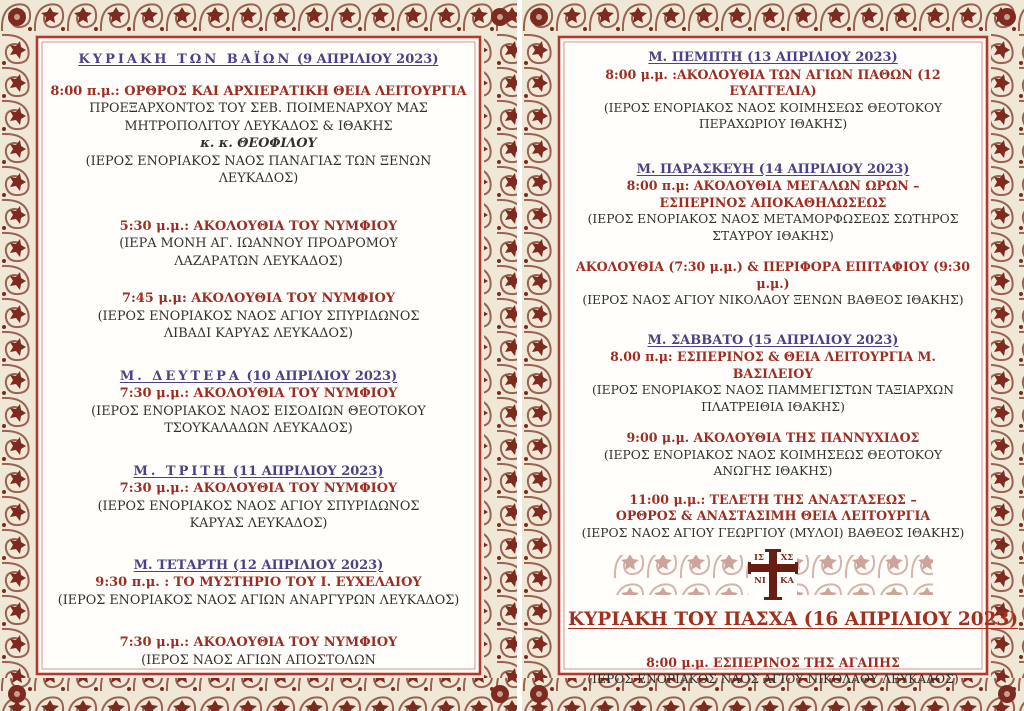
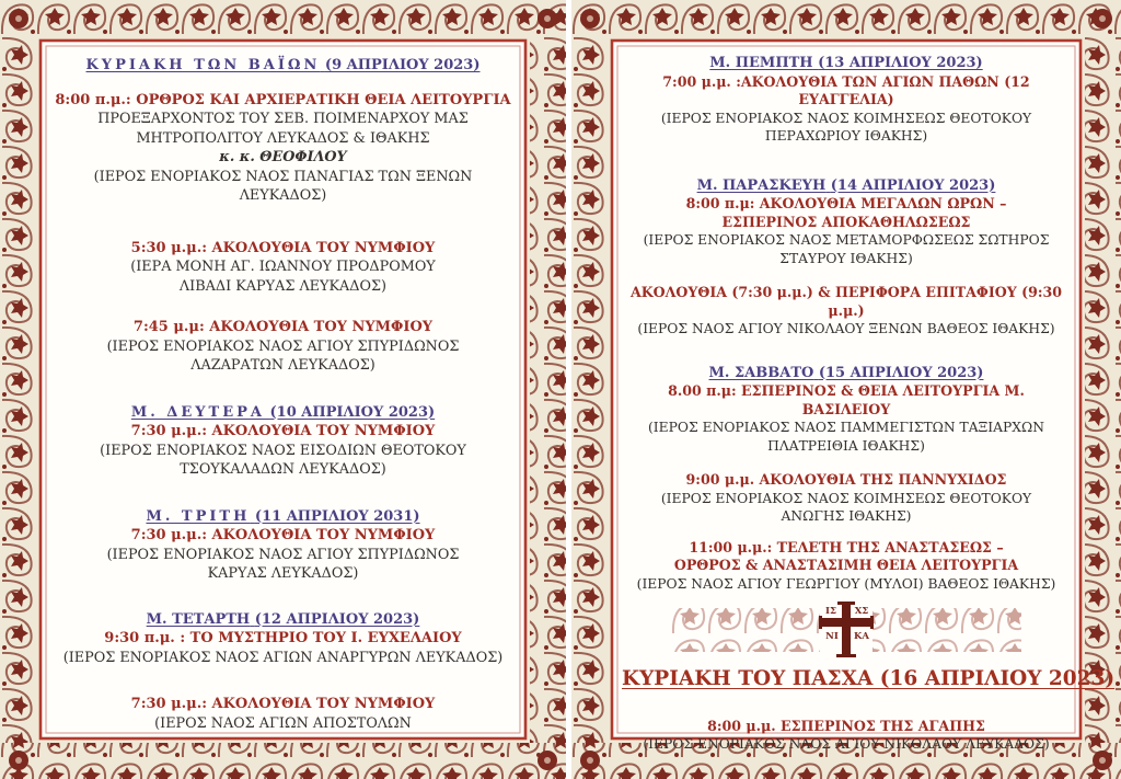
  ΚΥΡΙΑΚΗ ΤΩΝ ΒΑΪΩΝ (9 ΑΠΡΙΛΙΟΥ 2023)
  8:00 π.μ.: ΟΡΘΡΟΣ ΚΑΙ ΑΡΧΙΕΡΑΤΙΚΗ ΘΕΙΑ ΛΕΙΤΟΥΡΓΙΑ
  ΠΡΟΕΞΑΡΧΟΝΤΟΣ ΤΟΥ ΣΕΒ. ΠΟΙΜΕΝΑΡΧΟΥ ΜΑΣ
  ΜΗΤΡΟΠΟΛΙΤΟΥ ΛΕΥΚΑΔΟΣ & ΙΘΑΚΗΣ
  κ. κ. ΘΕΟΦΙΛΟΥ
  (ΙΕΡΟΣ ΕΝΟΡΙΑΚΟΣ ΝΑΟΣ ΠΑΝΑΓΙΑΣ ΤΩΝ ΞΕΝΩΝ ΛΕΥΚΑΔΟΣ)
  5:30 μ.μ.: ΑΚΟΛΟΥΘΙΑ ΤΟΥ ΝΥΜΦΙΟΥ
  (ΙΕΡΑ ΜΟΝΗ ΑΓ. ΙΩΑΝΝΟΥ ΠΡΟΔΡΟΜΟΥ
- ΛΑΖΑΡΑΤΩΝ ΛΕΥΚΑΔΟΣ)
+ ΛΙΒΑΔΙ ΚΑΡΥΑΣ ΛΕΥΚΑΔΟΣ)
  7:45 μ.μ: ΑΚΟΛΟΥΘΙΑ ΤΟΥ ΝΥΜΦΙΟΥ
  (ΙΕΡΟΣ ΕΝΟΡΙΑΚΟΣ ΝΑΟΣ ΑΓΙΟΥ ΣΠΥΡΙΔΩΝΟΣ
- ΛΙΒΑΔΙ ΚΑΡΥΑΣ ΛΕΥΚΑΔΟΣ)
+ ΛΑΖΑΡΑΤΩΝ ΛΕΥΚΑΔΟΣ)
  Μ. ΔΕΥΤΕΡΑ (10 ΑΠΡΙΛΙΟΥ 2023)
  7:30 μ.μ.: ΑΚΟΛΟΥΘΙΑ ΤΟΥ ΝΥΜΦΙΟΥ
  (ΙΕΡΟΣ ΕΝΟΡΙΑΚΟΣ ΝΑΟΣ ΕΙΣΟΔΙΩΝ ΘΕΟΤΟΚΟΥ
  ΤΣΟΥΚΑΛΑΔΩΝ ΛΕΥΚΑΔΟΣ)
- Μ. ΤΡΙΤΗ (11 ΑΠΡΙΛΙΟΥ 2023)
+ Μ. ΤΡΙΤΗ (11 ΑΠΡΙΛΙΟΥ 2031)
  7:30 μ.μ.: ΑΚΟΛΟΥΘΙΑ ΤΟΥ ΝΥΜΦΙΟΥ
  (ΙΕΡΟΣ ΕΝΟΡΙΑΚΟΣ ΝΑΟΣ ΑΓΙΟΥ ΣΠΥΡΙΔΩΝΟΣ
  ΚΑΡΥΑΣ ΛΕΥΚΑΔΟΣ)
  Μ. ΤΕΤΑΡΤΗ (12 ΑΠΡΙΛΙΟΥ 2023)
  9:30 π.μ. : ΤΟ ΜΥΣΤΗΡΙΟ ΤΟΥ Ι. ΕΥΧΕΛΑΙΟΥ
  (ΙΕΡΟΣ ΕΝΟΡΙΑΚΟΣ ΝΑΟΣ ΑΓΙΩΝ ΑΝΑΡΓΥΡΩΝ ΛΕΥΚΑΔΟΣ)
  7:30 μ.μ.: ΑΚΟΛΟΥΘΙΑ ΤΟΥ ΝΥΜΦΙΟΥ
  (ΙΕΡΟΣ ΝΑΟΣ ΑΓΙΩΝ ΑΠΟΣΤΟΛΩΝ
  Μ. ΠΕΜΠΤΗ (13 ΑΠΡΙΛΙΟΥ 2023)
- 8:00 μ.μ. :ΑΚΟΛΟΥΘΙΑ ΤΩΝ ΑΓΙΩΝ ΠΑΘΩΝ (12 ΕΥΑΓΓΕΛΙΑ)
+ 7:00 μ.μ. :ΑΚΟΛΟΥΘΙΑ ΤΩΝ ΑΓΙΩΝ ΠΑΘΩΝ (12 ΕΥΑΓΓΕΛΙΑ)
  (ΙΕΡΟΣ ΕΝΟΡΙΑΚΟΣ ΝΑΟΣ ΚΟΙΜΗΣΕΩΣ ΘΕΟΤΟΚΟΥ
  ΠΕΡΑΧΩΡΙΟΥ ΙΘΑΚΗΣ)
  Μ. ΠΑΡΑΣΚΕΥΗ (14 ΑΠΡΙΛΙΟΥ 2023)
  8:00 π.μ: ΑΚΟΛΟΥΘΙΑ ΜΕΓΑΛΩΝ ΩΡΩΝ –
  ΕΣΠΕΡΙΝΟΣ ΑΠΟΚΑΘΗΛΩΣΕΩΣ
  (ΙΕΡΟΣ ΕΝΟΡΙΑΚΟΣ ΝΑΟΣ ΜΕΤΑΜΟΡΦΩΣΕΩΣ ΣΩΤΗΡΟΣ
  ΣΤΑΥΡΟΥ ΙΘΑΚΗΣ)
  ΑΚΟΛΟΥΘΙΑ (7:30 μ.μ.) & ΠΕΡΙΦΟΡΑ ΕΠΙΤΑΦΙΟΥ (9:30 μ.μ.)
  (ΙΕΡΟΣ ΝΑΟΣ ΑΓΙΟΥ ΝΙΚΟΛΑΟΥ ΞΕΝΩΝ ΒΑΘΕΟΣ ΙΘΑΚΗΣ)
  Μ. ΣΑΒΒΑΤΟ (15 ΑΠΡΙΛΙΟΥ 2023)
  8.00 π.μ: ΕΣΠΕΡΙΝΟΣ & ΘΕΙΑ ΛΕΙΤΟΥΡΓΙΑ Μ. ΒΑΣΙΛΕΙΟΥ
  (ΙΕΡΟΣ ΕΝΟΡΙΑΚΟΣ ΝΑΟΣ ΠΑΜΜΕΓΙΣΤΩΝ ΤΑΞΙΑΡΧΩΝ
  ΠΛΑΤΡΕΙΘΙΑ ΙΘΑΚΗΣ)
  9:00 μ.μ. ΑΚΟΛΟΥΘΙΑ ΤΗΣ ΠΑΝΝΥΧΙΔΟΣ
  (ΙΕΡΟΣ ΕΝΟΡΙΑΚΟΣ ΝΑΟΣ ΚΟΙΜΗΣΕΩΣ ΘΕΟΤΟΚΟΥ
  ΑΝΩΓΗΣ ΙΘΑΚΗΣ)
  11:00 μ.μ.: ΤΕΛΕΤΗ ΤΗΣ ΑΝΑΣΤΑΣΕΩΣ –
  ΟΡΘΡΟΣ & ΑΝΑΣΤΑΣΙΜΗ ΘΕΙΑ ΛΕΙΤΟΥΡΓΙΑ
  (ΙΕΡΟΣ ΝΑΟΣ ΑΓΙΟΥ ΓΕΩΡΓΙΟΥ (ΜΥΛΟΙ) ΒΑΘΕΟΣ ΙΘΑΚΗΣ)
  ΙΣ
  ΧΣ
  ΝΙ
  ΚΑ
  ΚΥΡΙΑΚΗ ΤΟΥ ΠΑΣΧΑ (16 ΑΠΡΙΛΙΟΥ 2023)
  8:00 μ.μ. ΕΣΠΕΡΙΝΟΣ ΤΗΣ ΑΓΑΠΗΣ
  (ΙΕΡΟΣ ΕΝΟΡΙΑΚΟΣ ΝΑΟΣ ΑΓΙΟΥ ΝΙΚΟΛΑΟΥ ΛΕΥΚΑΔΟΣ)
